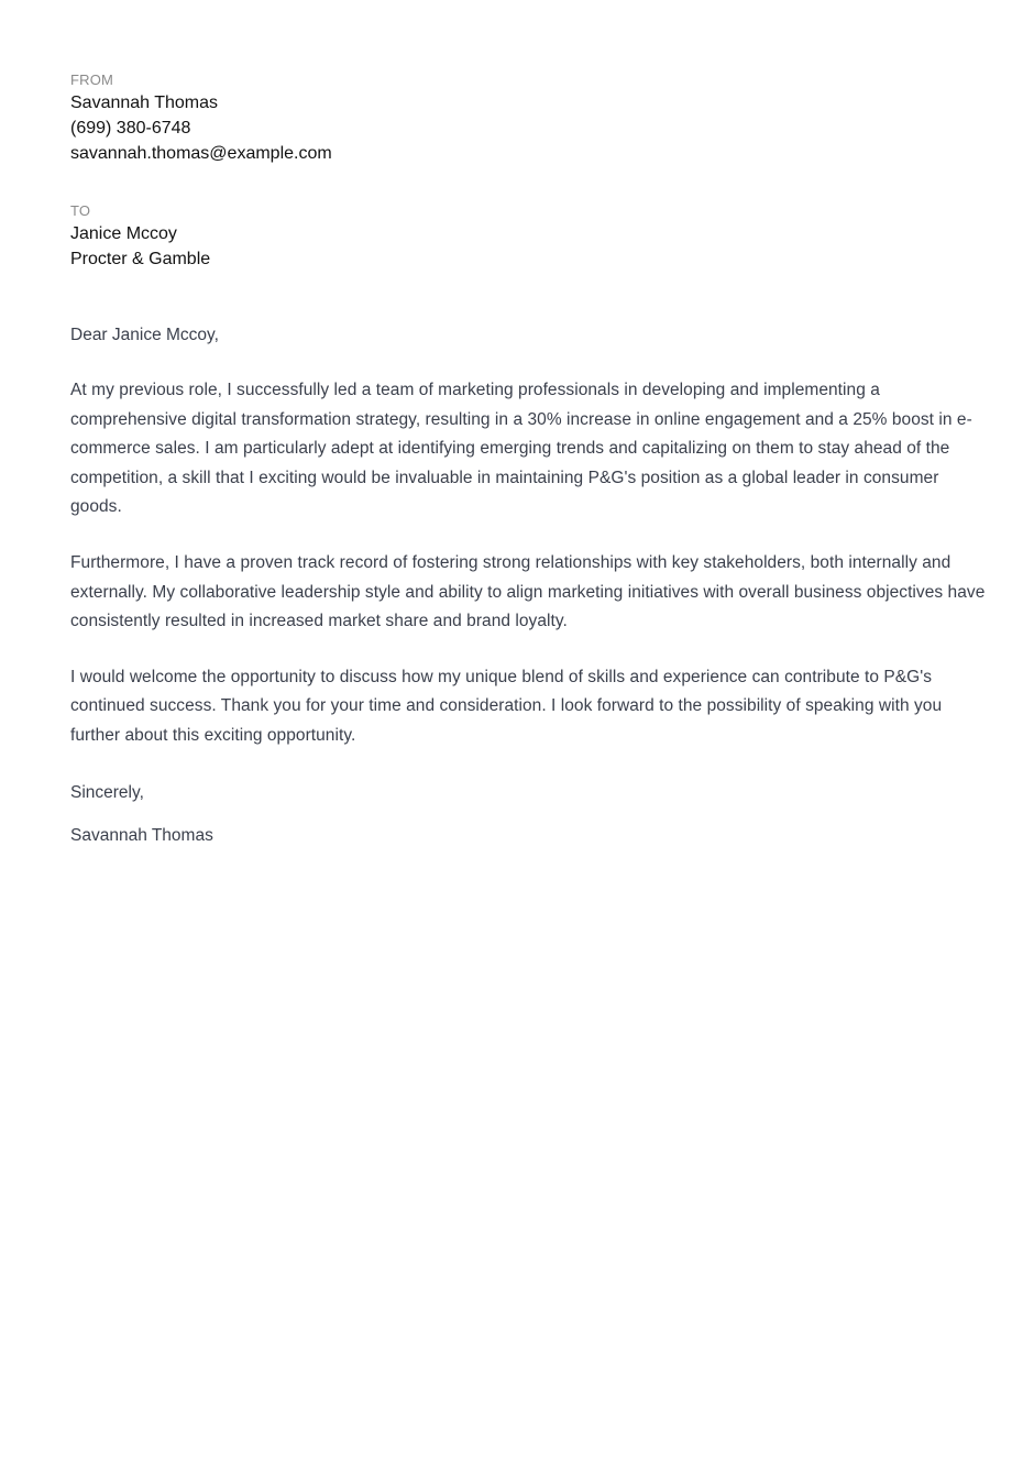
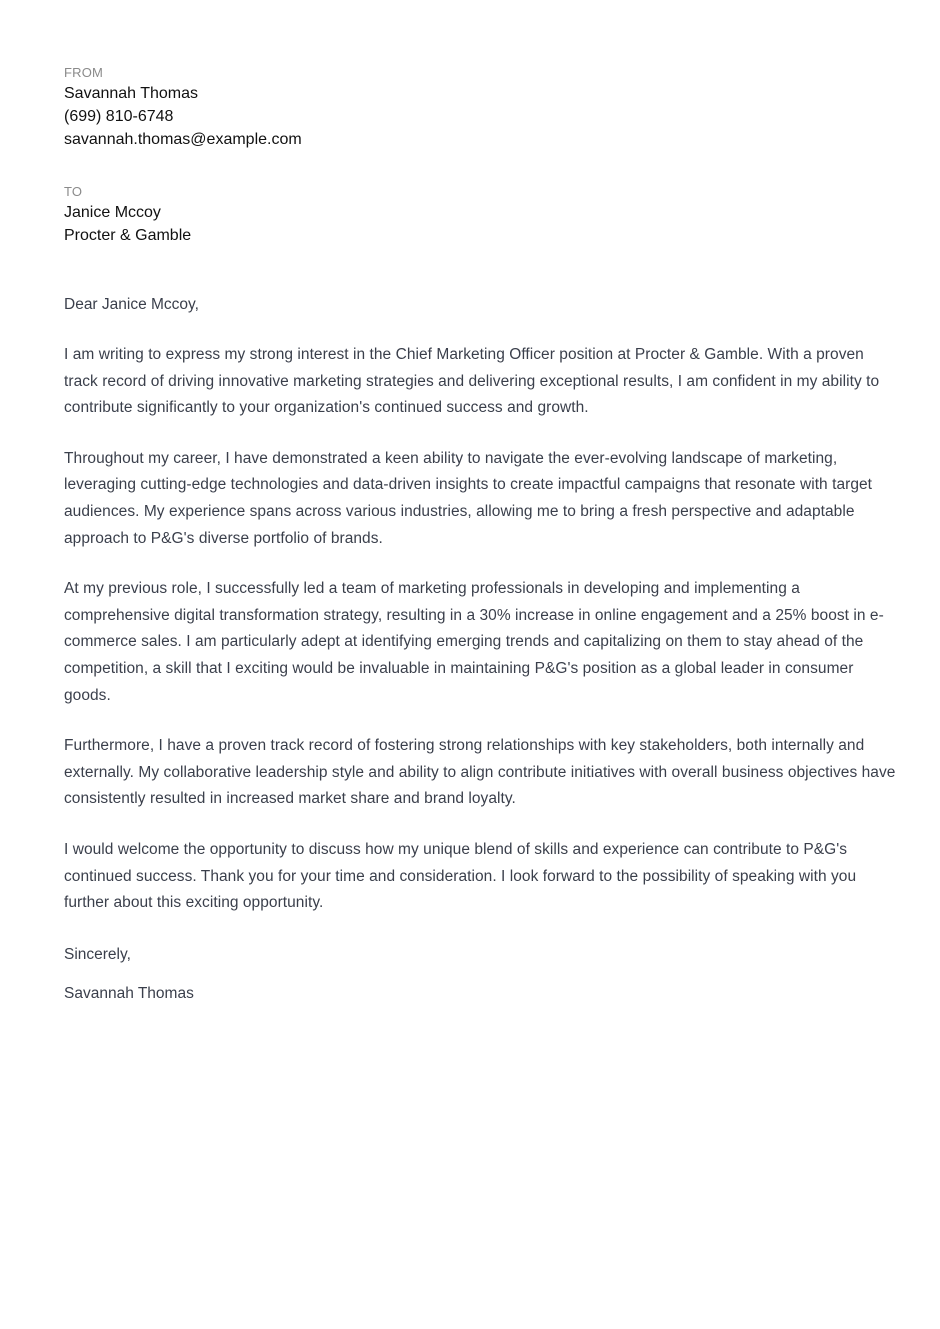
  FROM
  Savannah Thomas
- (699) 380-6748
+ (699) 810-6748
  savannah.thomas@example.com
  TO
  Janice Mccoy
  Procter & Gamble
  Dear Janice Mccoy,
+ I am writing to express my strong interest in the Chief Marketing Officer position at Procter & Gamble. With a proven track record of driving innovative marketing strategies and delivering exceptional results, I am confident in my ability to contribute significantly to your organization's continued success and growth.
+ Throughout my career, I have demonstrated a keen ability to navigate the ever-evolving landscape of marketing, leveraging cutting-edge technologies and data-driven insights to create impactful campaigns that resonate with target audiences. My experience spans across various industries, allowing me to bring a fresh perspective and adaptable approach to P&G's diverse portfolio of brands.
  At my previous role, I successfully led a team of marketing professionals in developing and implementing a comprehensive digital transformation strategy, resulting in a 30% increase in online engagement and a 25% boost in e-commerce sales. I am particularly adept at identifying emerging trends and capitalizing on them to stay ahead of the competition, a skill that I exciting would be invaluable in maintaining P&G's position as a global leader in consumer goods.
- Furthermore, I have a proven track record of fostering strong relationships with key stakeholders, both internally and externally. My collaborative leadership style and ability to align marketing initiatives with overall business objectives have consistently resulted in increased market share and brand loyalty.
+ Furthermore, I have a proven track record of fostering strong relationships with key stakeholders, both internally and externally. My collaborative leadership style and ability to align contribute initiatives with overall business objectives have consistently resulted in increased market share and brand loyalty.
  I would welcome the opportunity to discuss how my unique blend of skills and experience can contribute to P&G's continued success. Thank you for your time and consideration. I look forward to the possibility of speaking with you further about this exciting opportunity.
  Sincerely,
  Savannah Thomas
